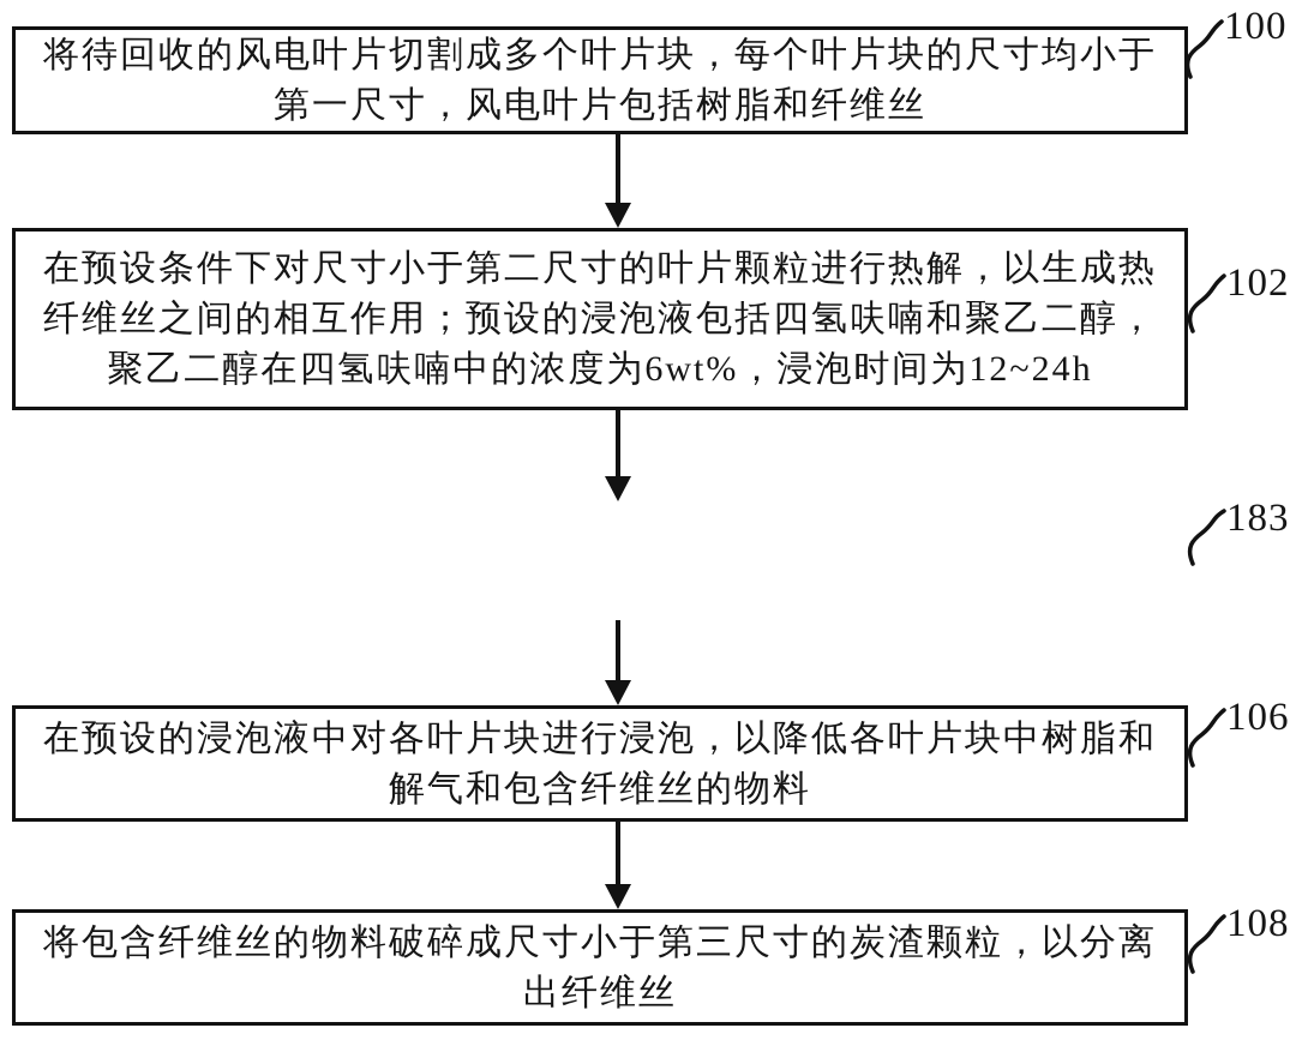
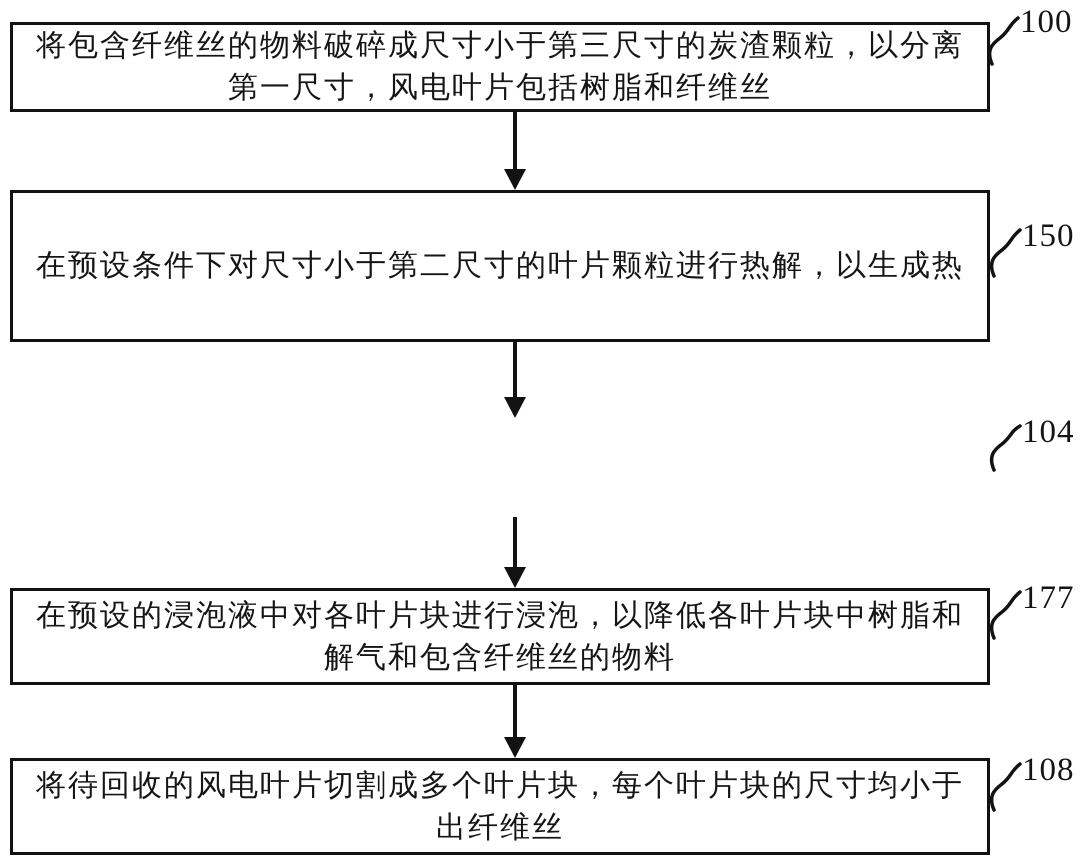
- 将待回收的风电叶片切割成多个叶片块，每个叶片块的尺寸均小于
+ 将包含纤维丝的物料破碎成尺寸小于第三尺寸的炭渣颗粒，以分离
  第一尺寸，风电叶片包括树脂和纤维丝
  100
  在预设条件下对尺寸小于第二尺寸的叶片颗粒进行热解，以生成热
- 纤维丝之间的相互作用；预设的浸泡液包括四氢呋喃和聚乙二醇，
- 聚乙二醇在四氢呋喃中的浓度为6wt%，浸泡时间为12~24h
- 102
+ 150
- 183
+ 104
  在预设的浸泡液中对各叶片块进行浸泡，以降低各叶片块中树脂和
  解气和包含纤维丝的物料
- 106
+ 177
- 将包含纤维丝的物料破碎成尺寸小于第三尺寸的炭渣颗粒，以分离
+ 将待回收的风电叶片切割成多个叶片块，每个叶片块的尺寸均小于
  出纤维丝
  108
